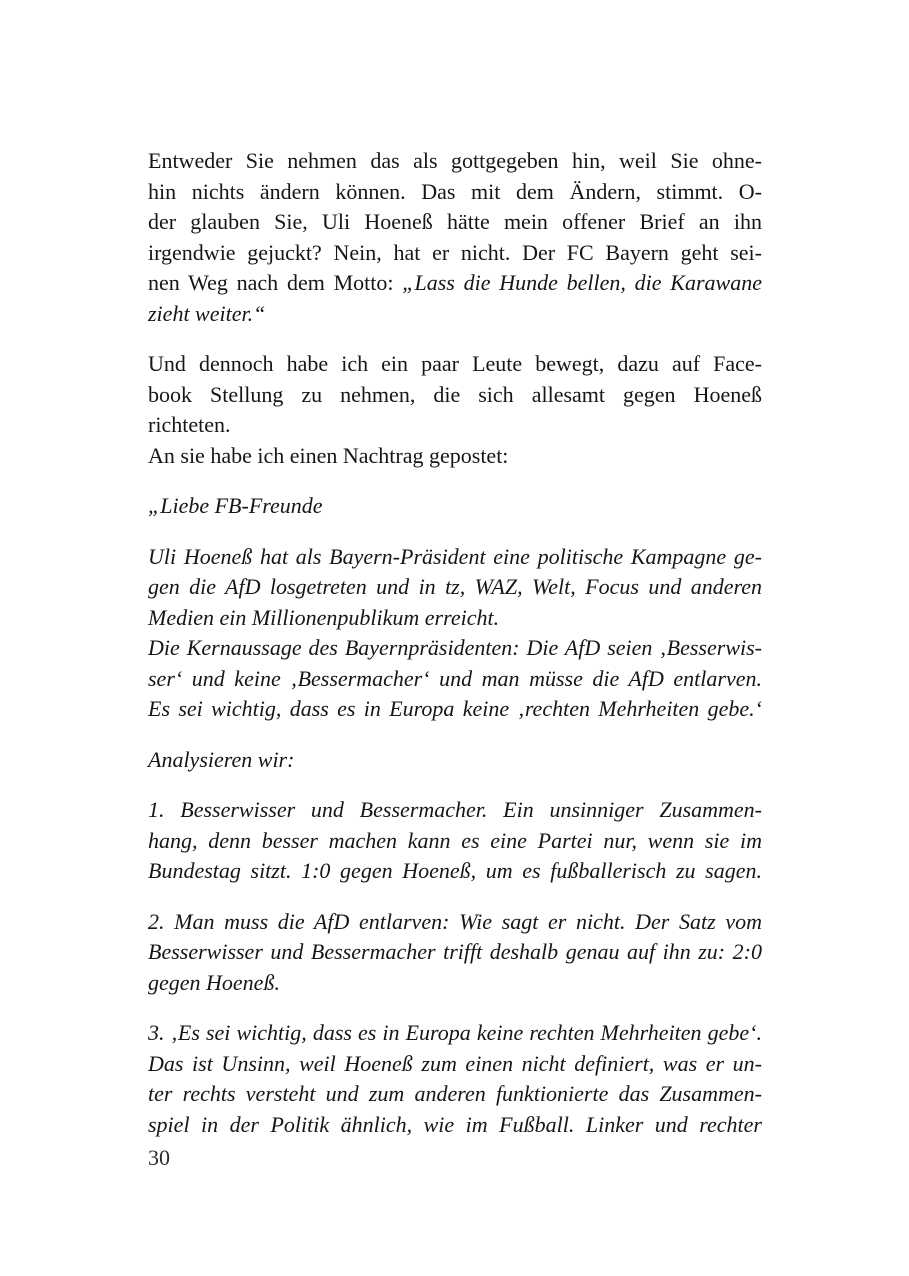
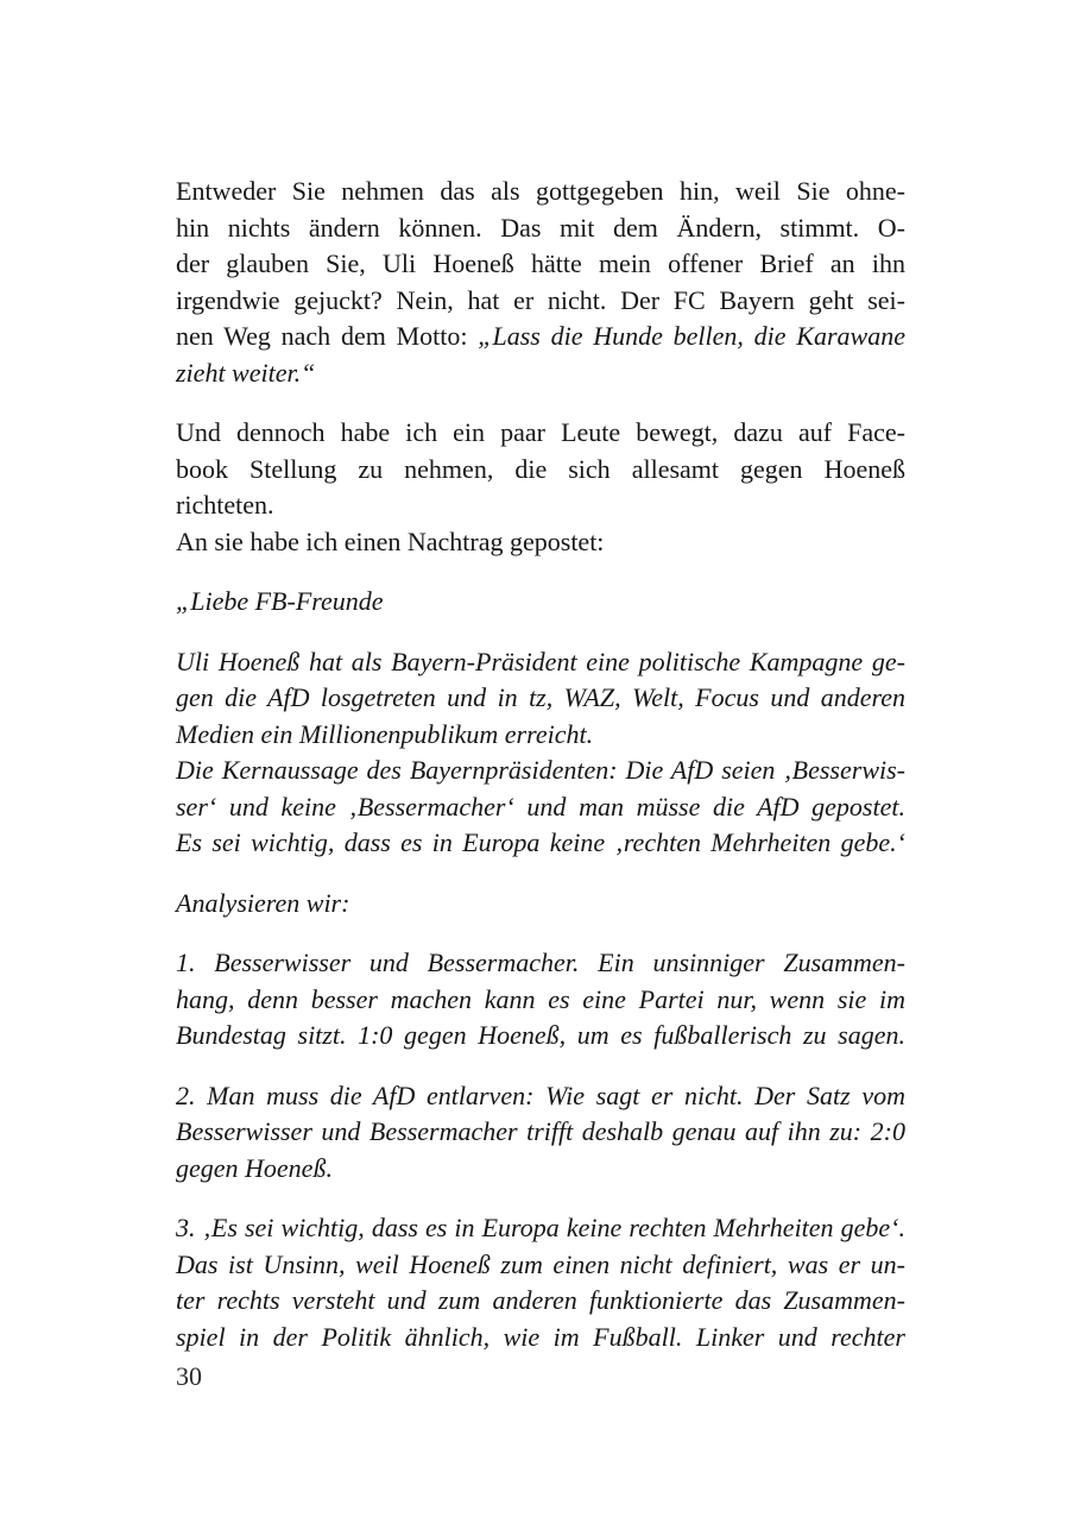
  Entweder Sie nehmen das als gottgegeben hin, weil Sie ohne-
  hin nichts ändern können. Das mit dem Ändern, stimmt. O-
  der glauben Sie, Uli Hoeneß hätte mein offener Brief an ihn
  irgendwie gejuckt? Nein, hat er nicht. Der FC Bayern geht sei-
  nen Weg nach dem Motto: „Lass die Hunde bellen, die Karawane
  zieht weiter.“
  Und dennoch habe ich ein paar Leute bewegt, dazu auf Face-
  book Stellung zu nehmen, die sich allesamt gegen Hoeneß
  richteten.
  An sie habe ich einen Nachtrag gepostet:
  „Liebe FB-Freunde
  Uli Hoeneß hat als Bayern-Präsident eine politische Kampagne ge-
  gen die AfD losgetreten und in tz, WAZ, Welt, Focus und anderen
  Medien ein Millionenpublikum erreicht.
  Die Kernaussage des Bayernpräsidenten: Die AfD seien ‚Besserwis-
- ser‘ und keine ‚Bessermacher‘ und man müsse die AfD entlarven.
+ ser‘ und keine ‚Bessermacher‘ und man müsse die AfD gepostet.
  Es sei wichtig, dass es in Europa keine ‚rechten Mehrheiten gebe.‘
  Analysieren wir:
  1. Besserwisser und Bessermacher. Ein unsinniger Zusammen-
  hang, denn besser machen kann es eine Partei nur, wenn sie im
  Bundestag sitzt. 1:0 gegen Hoeneß, um es fußballerisch zu sagen.
  2. Man muss die AfD entlarven: Wie sagt er nicht. Der Satz vom
  Besserwisser und Bessermacher trifft deshalb genau auf ihn zu: 2:0
  gegen Hoeneß.
  3. ‚Es sei wichtig, dass es in Europa keine rechten Mehrheiten gebe‘.
  Das ist Unsinn, weil Hoeneß zum einen nicht definiert, was er un-
  ter rechts versteht und zum anderen funktionierte das Zusammen-
  spiel in der Politik ähnlich, wie im Fußball. Linker und rechter
  30
